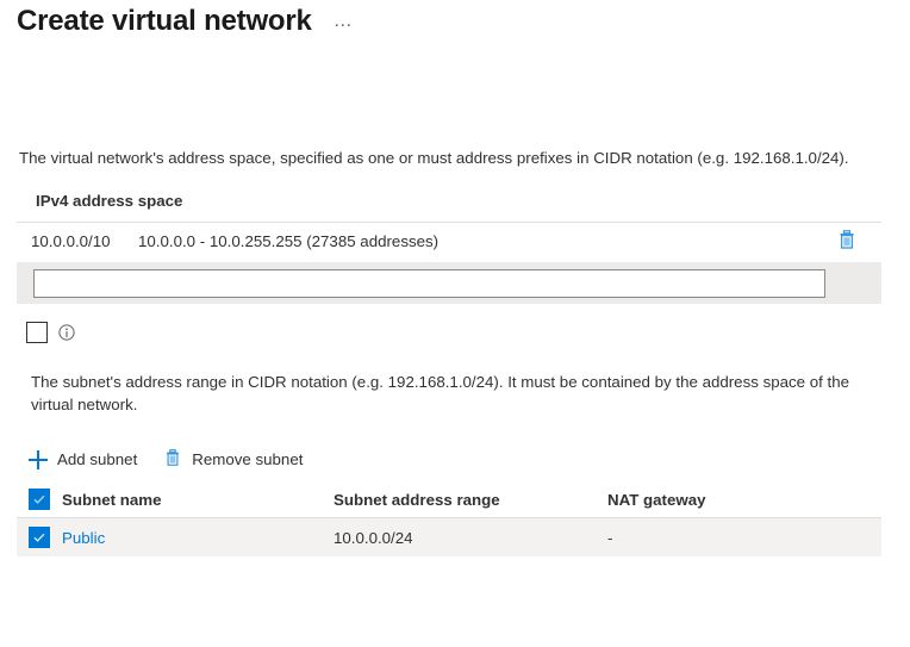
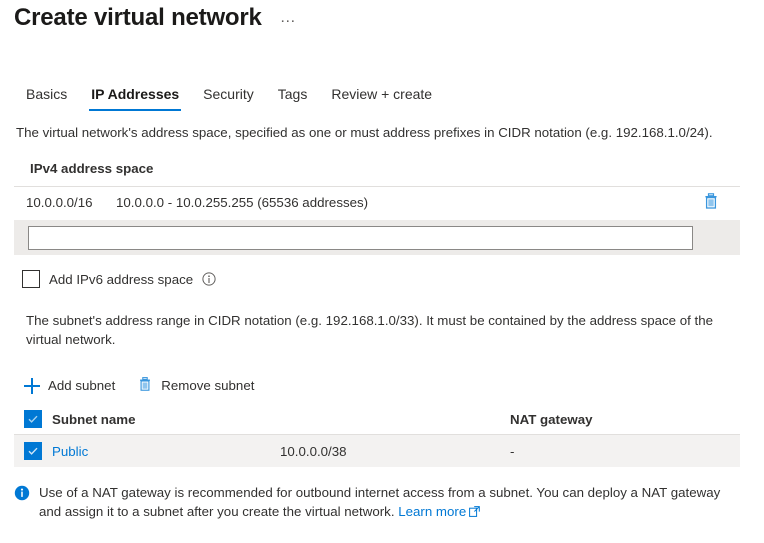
  Create virtual network
  …
+ Basics
+ IP Addresses
+ Security
+ Tags
+ Review + create
  The virtual network's address space, specified as one or must address prefixes in CIDR notation (e.g. 192.168.1.0/24).
  IPv4 address space
- 10.0.0.0/10
+ 10.0.0.0/16
- 10.0.0.0 - 10.0.255.255 (27385 addresses)
+ 10.0.0.0 - 10.0.255.255 (65536 addresses)
+ Add IPv6 address space
- The subnet's address range in CIDR notation (e.g. 192.168.1.0/24). It must be contained by the address space of the virtual network.
+ The subnet's address range in CIDR notation (e.g. 192.168.1.0/33). It must be contained by the address space of the virtual network.
  Add subnet
  Remove subnet
  Subnet name
- Subnet address range
  NAT gateway
  Public
- 10.0.0.0/24
+ 10.0.0.0/38
  -
+ Use of a NAT gateway is recommended for outbound internet access from a subnet. You can deploy a NAT gateway and assign it to a subnet after you create the virtual network. Learn more
